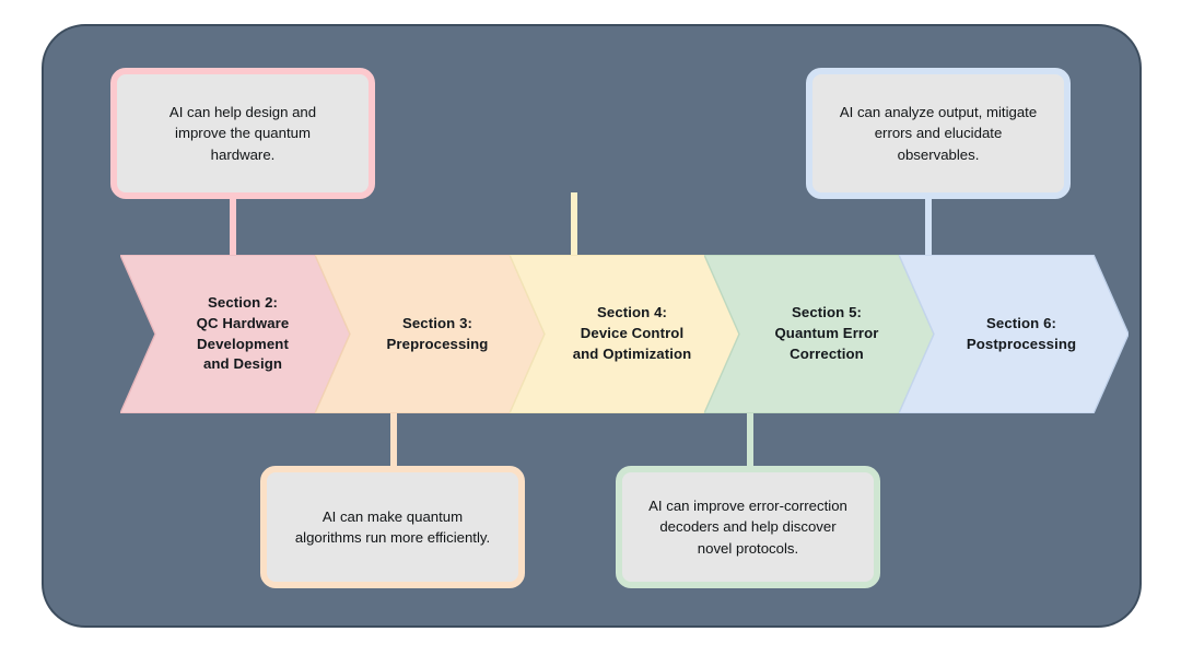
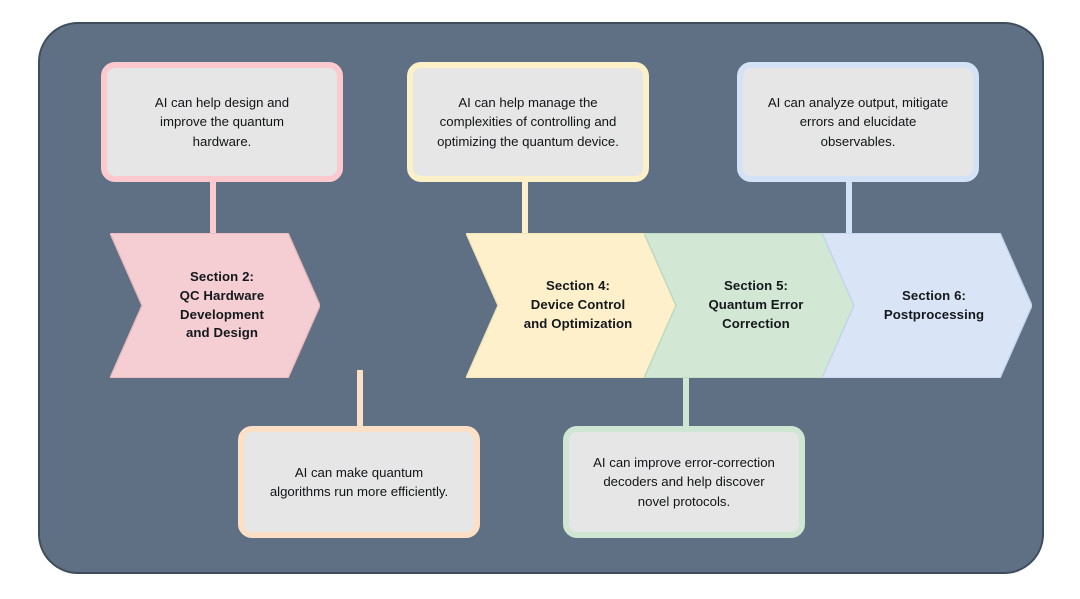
  Section 2:
  QC Hardware
  Development
  and Design
- Section 3:
- Preprocessing
  Section 4:
  Device Control
  and Optimization
  Section 5:
  Quantum Error
  Correction
  Section 6:
  Postprocessing
  AI can help design and
  improve the quantum
  hardware.
+ AI can help manage the
+ complexities of controlling and
+ optimizing the quantum device.
  AI can analyze output, mitigate
  errors and elucidate
  observables.
  AI can make quantum
  algorithms run more efficiently.
  AI can improve error-correction
  decoders and help discover
  novel protocols.
